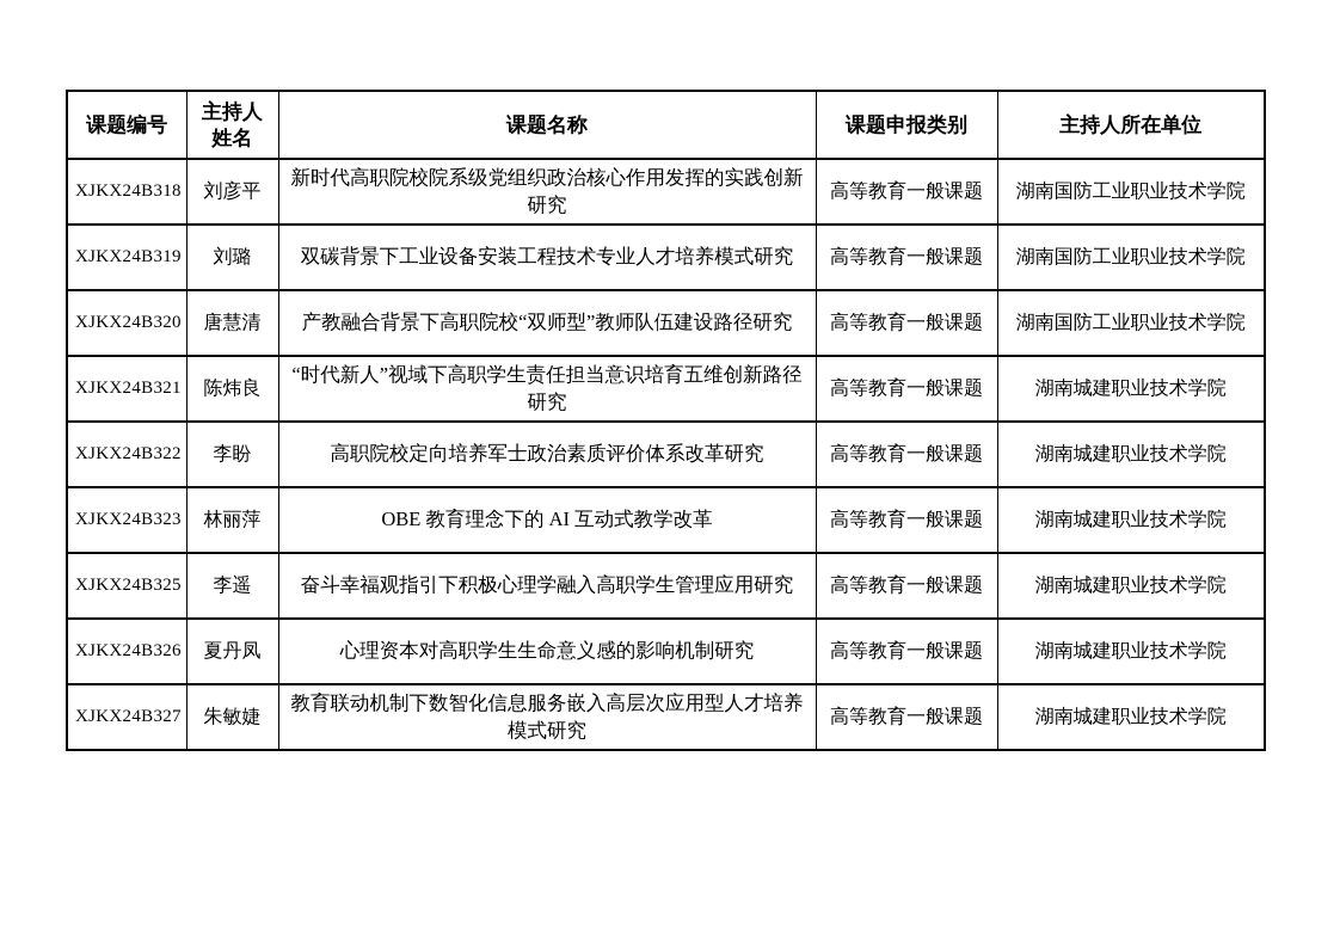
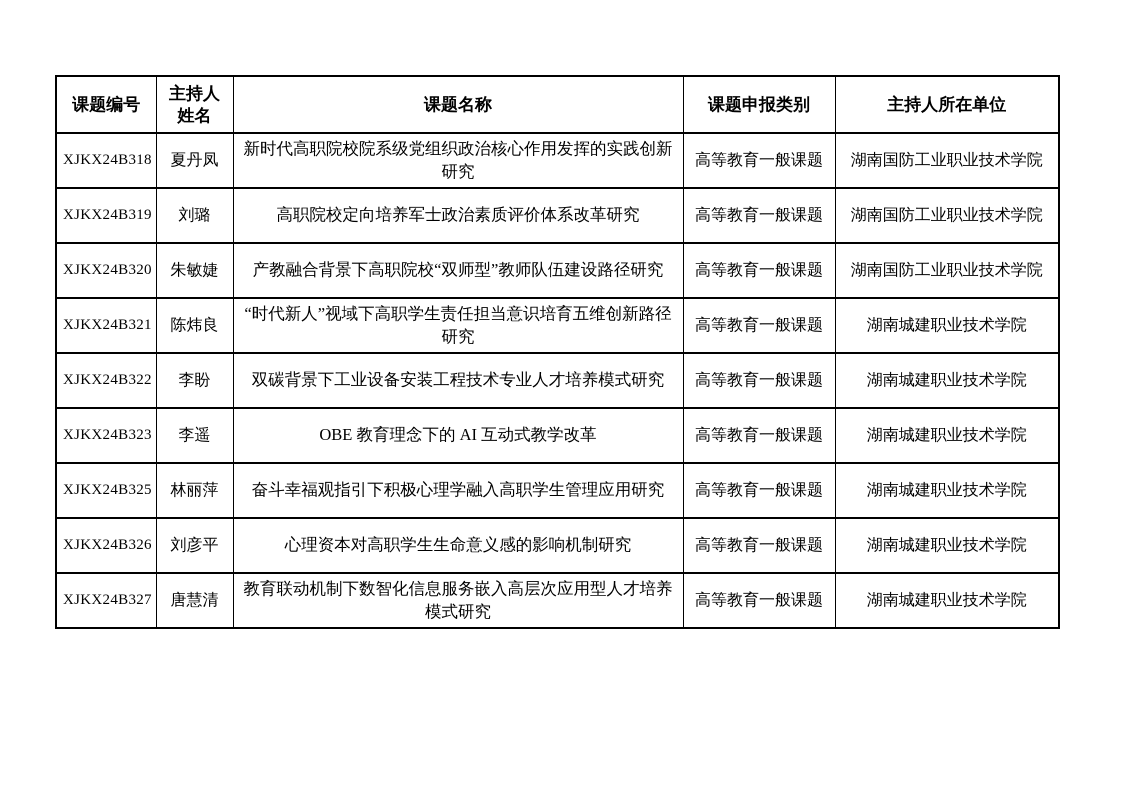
  课题编号	主持人 姓名	课题名称	课题申报类别	主持人所在单位
- XJKX24B318	刘彦平	新时代高职院校院系级党组织政治核心作用发挥的实践创新研究	高等教育一般课题	湖南国防工业职业技术学院
+ XJKX24B318	夏丹凤	新时代高职院校院系级党组织政治核心作用发挥的实践创新研究	高等教育一般课题	湖南国防工业职业技术学院
- XJKX24B319	刘璐	双碳背景下工业设备安装工程技术专业人才培养模式研究	高等教育一般课题	湖南国防工业职业技术学院
+ XJKX24B319	刘璐	高职院校定向培养军士政治素质评价体系改革研究	高等教育一般课题	湖南国防工业职业技术学院
- XJKX24B320	唐慧清	产教融合背景下高职院校“双师型”教师队伍建设路径研究	高等教育一般课题	湖南国防工业职业技术学院
+ XJKX24B320	朱敏婕	产教融合背景下高职院校“双师型”教师队伍建设路径研究	高等教育一般课题	湖南国防工业职业技术学院
  XJKX24B321	陈炜良	“时代新人”视域下高职学生责任担当意识培育五维创新路径研究	高等教育一般课题	湖南城建职业技术学院
- XJKX24B322	李盼	高职院校定向培养军士政治素质评价体系改革研究	高等教育一般课题	湖南城建职业技术学院
+ XJKX24B322	李盼	双碳背景下工业设备安装工程技术专业人才培养模式研究	高等教育一般课题	湖南城建职业技术学院
- XJKX24B323	林丽萍	OBE 教育理念下的 AI 互动式教学改革	高等教育一般课题	湖南城建职业技术学院
+ XJKX24B323	李遥	OBE 教育理念下的 AI 互动式教学改革	高等教育一般课题	湖南城建职业技术学院
- XJKX24B325	李遥	奋斗幸福观指引下积极心理学融入高职学生管理应用研究	高等教育一般课题	湖南城建职业技术学院
+ XJKX24B325	林丽萍	奋斗幸福观指引下积极心理学融入高职学生管理应用研究	高等教育一般课题	湖南城建职业技术学院
- XJKX24B326	夏丹凤	心理资本对高职学生生命意义感的影响机制研究	高等教育一般课题	湖南城建职业技术学院
+ XJKX24B326	刘彦平	心理资本对高职学生生命意义感的影响机制研究	高等教育一般课题	湖南城建职业技术学院
- XJKX24B327	朱敏婕	教育联动机制下数智化信息服务嵌入高层次应用型人才培养模式研究	高等教育一般课题	湖南城建职业技术学院
+ XJKX24B327	唐慧清	教育联动机制下数智化信息服务嵌入高层次应用型人才培养模式研究	高等教育一般课题	湖南城建职业技术学院
